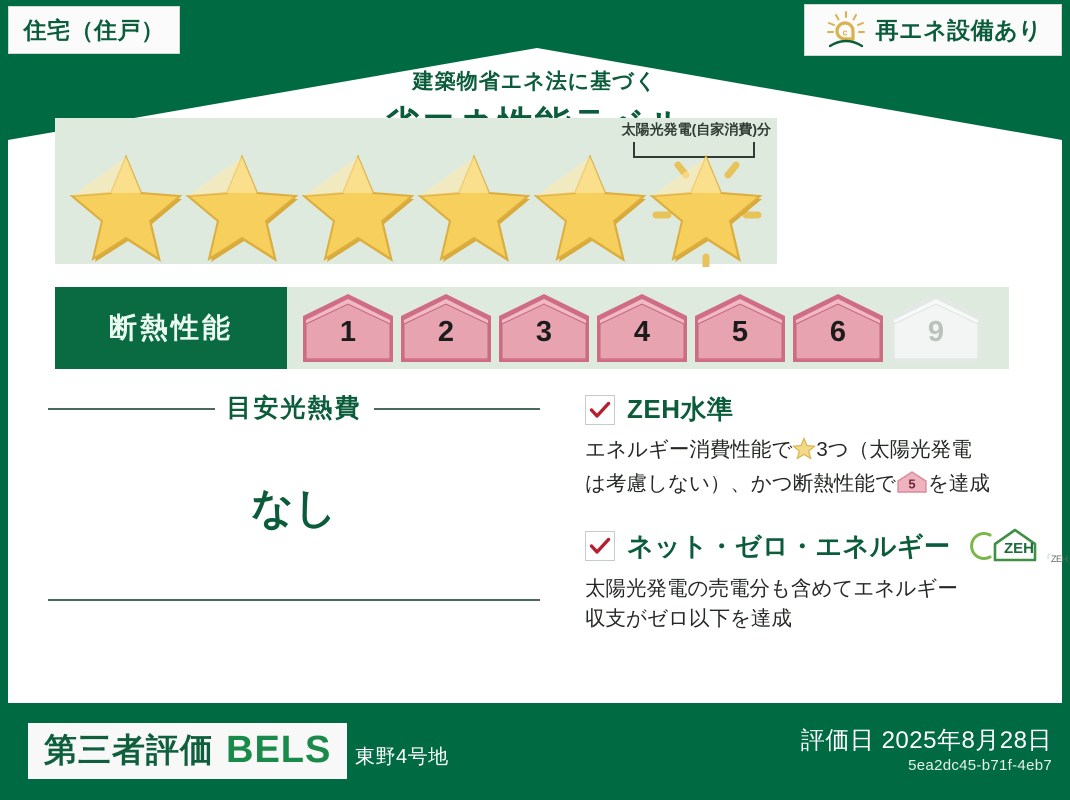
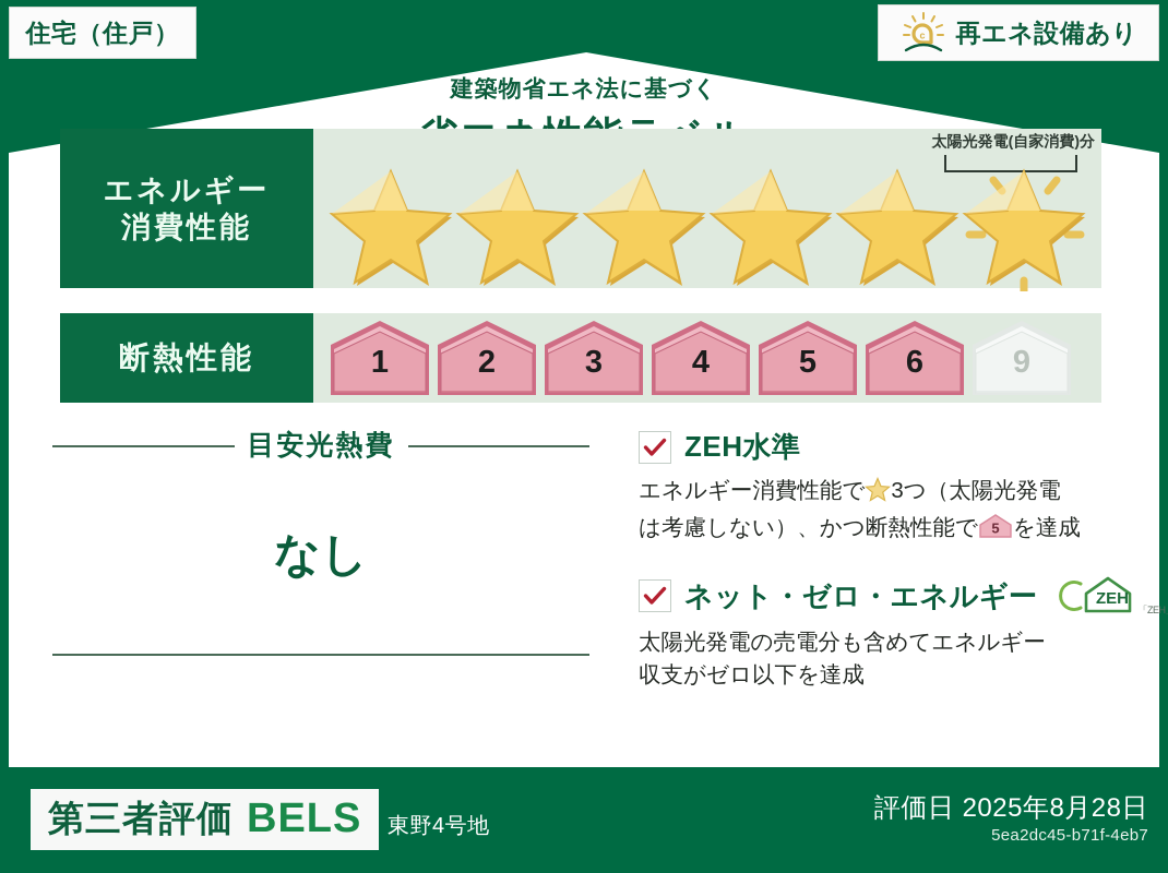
  住宅（住戸）
  c
  再エネ設備あり
  建築物省エネ法に基づく
+ エネルギー
+ 消費性能
  太陽光発電(自家消費)分
  断熱性能
  1
  2
  3
  4
  5
  6
  9
  目安光熱費
  なし
  ZEH水準
  エネルギー消費性能で 3つ（太陽光発電
  は考慮しない）、かつ断熱性能で
  5
  を達成
  ネット・ゼロ・エネルギー
  ZEH
  「ZEH
  太陽光発電の売電分も含めてエネルギー
  収支がゼロ以下を達成
  第三者評価
  BELS
  東野4号地
  評価日 2025年8月28日
  5ea2dc45-b71f-4eb7
